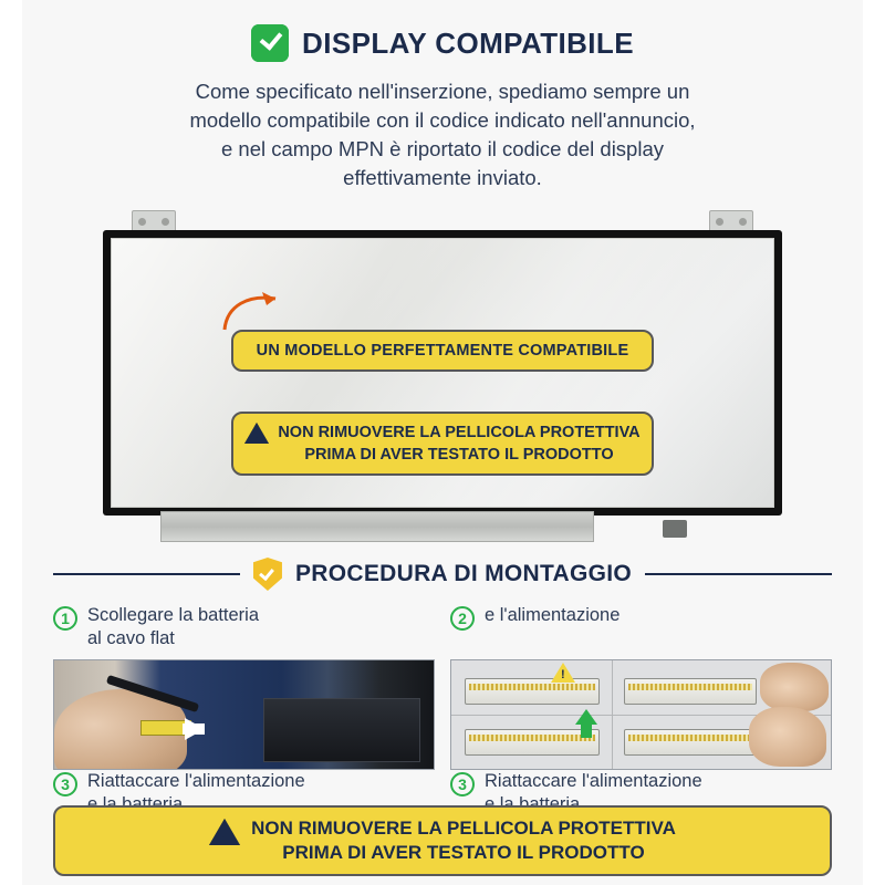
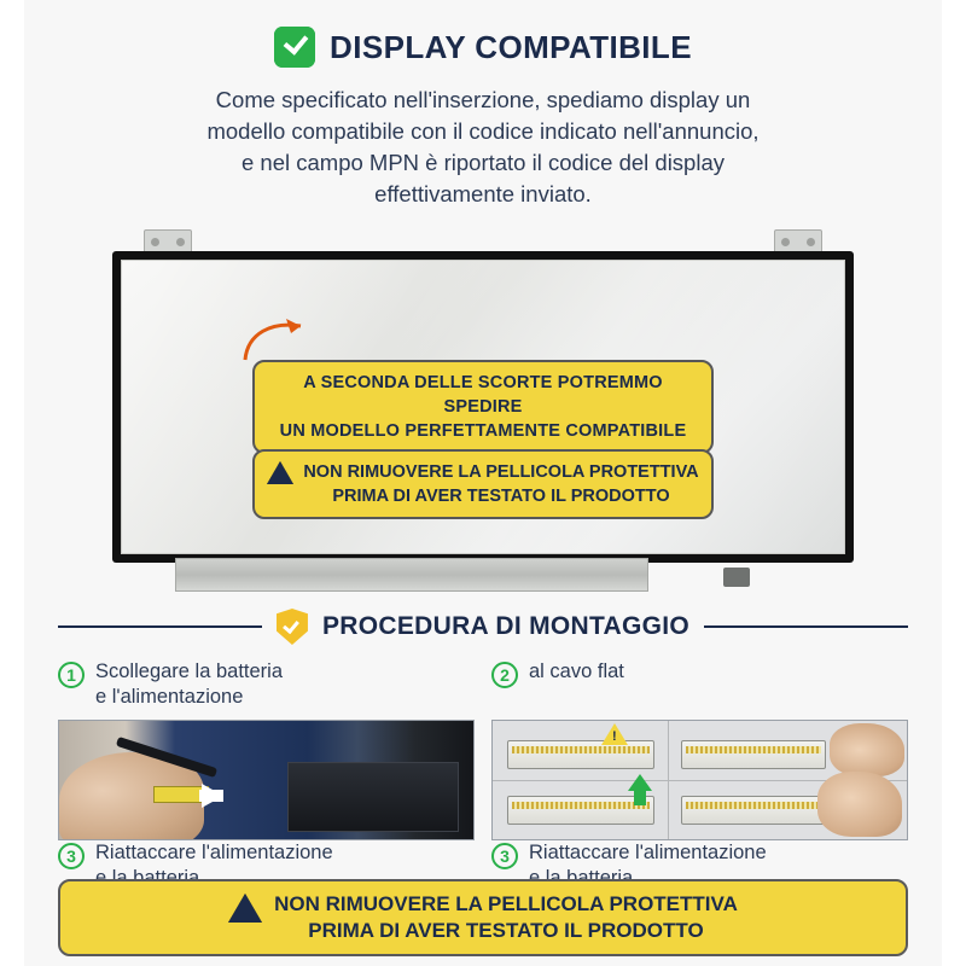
  DISPLAY COMPATIBILE
- Come specificato nell'inserzione, spediamo sempre un
+ Come specificato nell'inserzione, spediamo display un
  modello compatibile con il codice indicato nell'annuncio,
  e nel campo MPN è riportato il codice del display
  effettivamente inviato.
+ A SECONDA DELLE SCORTE POTREMMO SPEDIRE
  UN MODELLO PERFETTAMENTE COMPATIBILE
  NON RIMUOVERE LA PELLICOLA PROTETTIVA
  PRIMA DI AVER TESTATO IL PRODOTTO
  PROCEDURA DI MONTAGGIO
  1
  Scollegare la batteria
- al cavo flat
+ e l'alimentazione
  2
- e l'alimentazione
+ al cavo flat
  3
  Riattaccare l'alimentazione
  e la batteria
  3
  Riattaccare l'alimentazione
  e la batteria
  NON RIMUOVERE LA PELLICOLA PROTETTIVA
  PRIMA DI AVER TESTATO IL PRODOTTO
